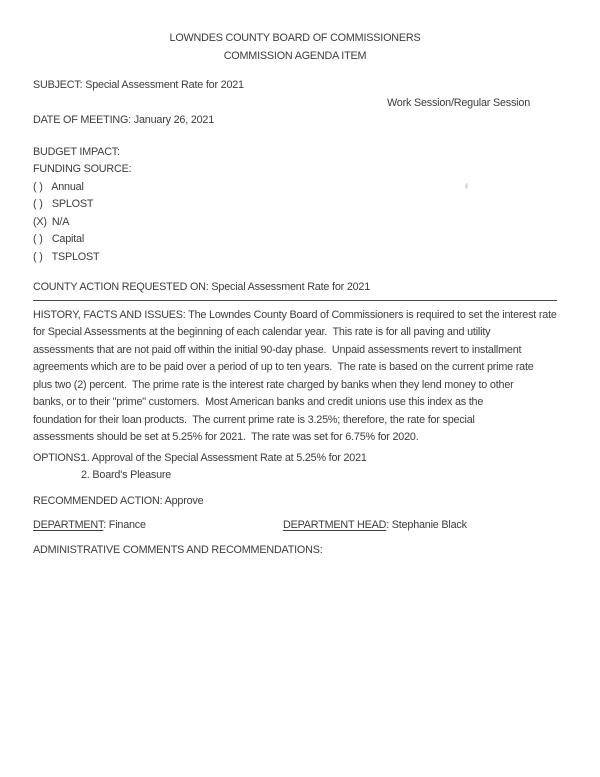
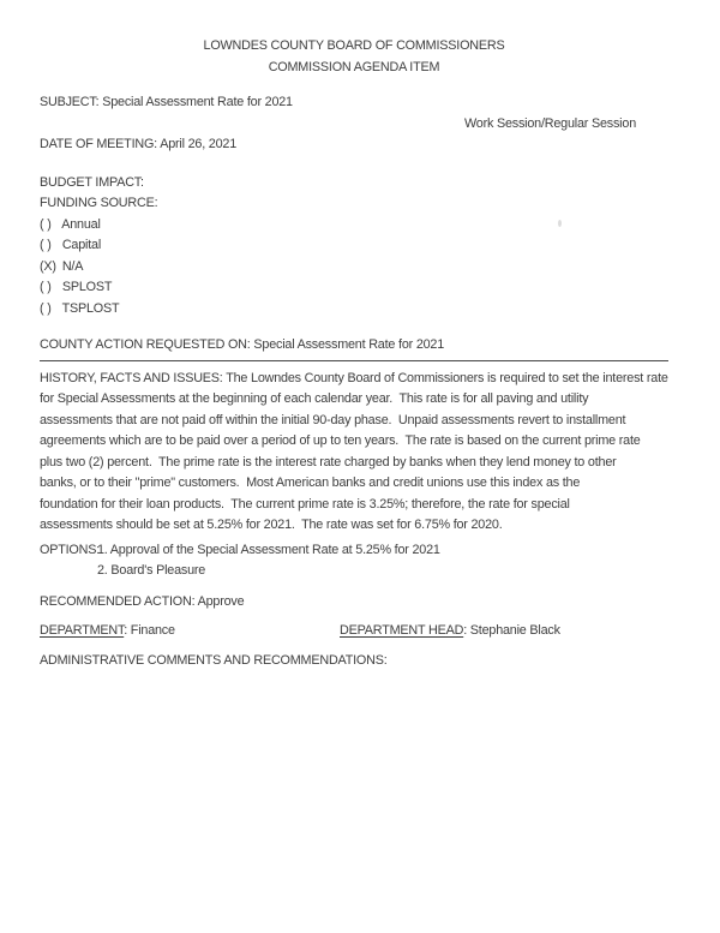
  LOWNDES COUNTY BOARD OF COMMISSIONERS
  COMMISSION AGENDA ITEM
  SUBJECT: Special Assessment Rate for 2021
  Work Session/Regular Session
- DATE OF MEETING: January 26, 2021
+ DATE OF MEETING: April 26, 2021
  BUDGET IMPACT:
  FUNDING SOURCE:
  ( ) Annual
- ( ) SPLOST
+ ( ) Capital
  (X) N/A
- ( ) Capital
+ ( ) SPLOST
  ( ) TSPLOST
  COUNTY ACTION REQUESTED ON: Special Assessment Rate for 2021
  HISTORY, FACTS AND ISSUES: The Lowndes County Board of Commissioners is required to set the interest rate
  for Special Assessments at the beginning of each calendar year. This rate is for all paving and utility
  assessments that are not paid off within the initial 90-day phase. Unpaid assessments revert to installment
  agreements which are to be paid over a period of up to ten years. The rate is based on the current prime rate
  plus two (2) percent. The prime rate is the interest rate charged by banks when they lend money to other
  banks, or to their "prime" customers. Most American banks and credit unions use this index as the
  foundation for their loan products. The current prime rate is 3.25%; therefore, the rate for special
  assessments should be set at 5.25% for 2021. The rate was set for 6.75% for 2020.
  OPTIONS
  1. Approval of the Special Assessment Rate at 5.25% for 2021
  2. Board's Pleasure
  RECOMMENDED ACTION: Approve
  DEPARTMENT: Finance
  DEPARTMENT HEAD: Stephanie Black
  ADMINISTRATIVE COMMENTS AND RECOMMENDATIONS:
